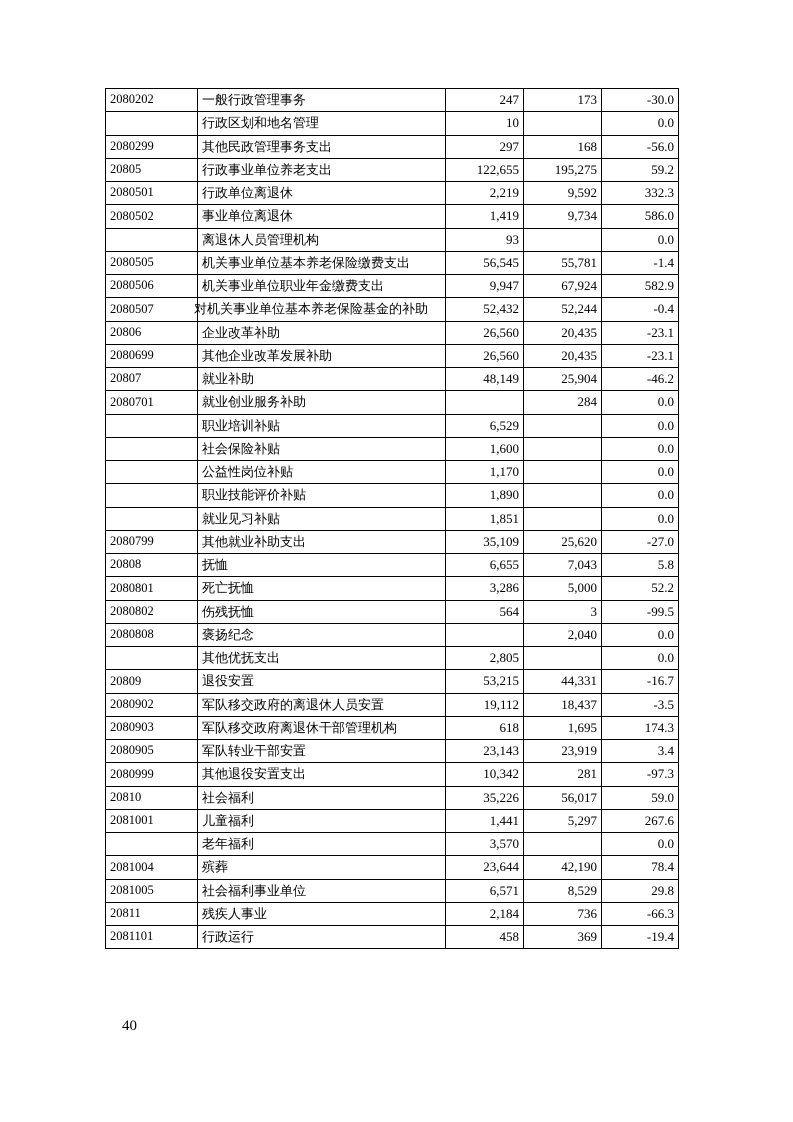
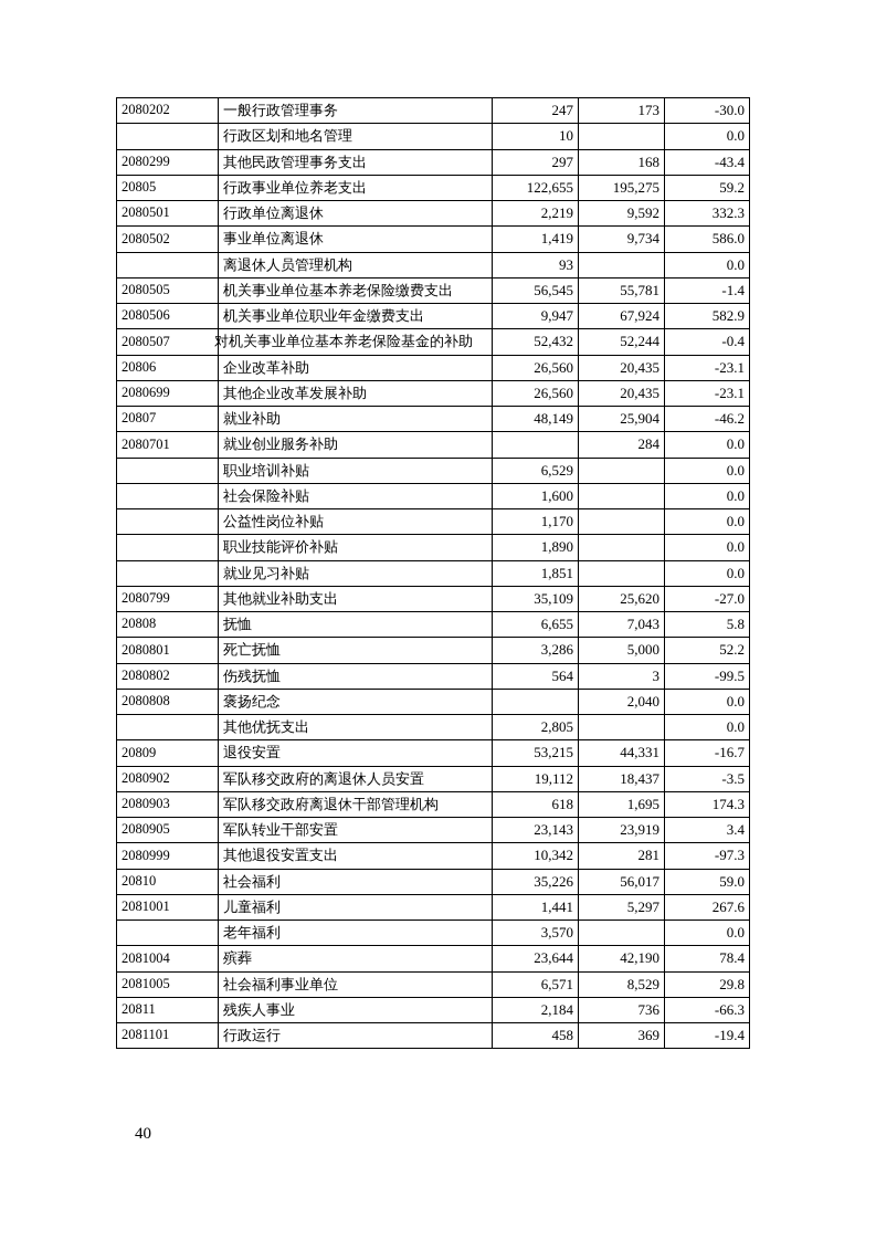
  2080202	一般行政管理事务	247	173	-30.0
  	行政区划和地名管理	10		0.0
- 2080299	其他民政管理事务支出	297	168	-56.0
+ 2080299	其他民政管理事务支出	297	168	-43.4
  20805	行政事业单位养老支出	122,655	195,275	59.2
  2080501	行政单位离退休	2,219	9,592	332.3
  2080502	事业单位离退休	1,419	9,734	586.0
  	离退休人员管理机构	93		0.0
  2080505	机关事业单位基本养老保险缴费支出	56,545	55,781	-1.4
  2080506	机关事业单位职业年金缴费支出	9,947	67,924	582.9
  2080507	对机关事业单位基本养老保险基金的补助	52,432	52,244	-0.4
  20806	企业改革补助	26,560	20,435	-23.1
  2080699	其他企业改革发展补助	26,560	20,435	-23.1
  20807	就业补助	48,149	25,904	-46.2
  2080701	就业创业服务补助		284	0.0
  	职业培训补贴	6,529		0.0
  	社会保险补贴	1,600		0.0
  	公益性岗位补贴	1,170		0.0
  	职业技能评价补贴	1,890		0.0
  	就业见习补贴	1,851		0.0
  2080799	其他就业补助支出	35,109	25,620	-27.0
  20808	抚恤	6,655	7,043	5.8
  2080801	死亡抚恤	3,286	5,000	52.2
  2080802	伤残抚恤	564	3	-99.5
  2080808	褒扬纪念		2,040	0.0
  	其他优抚支出	2,805		0.0
  20809	退役安置	53,215	44,331	-16.7
  2080902	军队移交政府的离退休人员安置	19,112	18,437	-3.5
  2080903	军队移交政府离退休干部管理机构	618	1,695	174.3
  2080905	军队转业干部安置	23,143	23,919	3.4
  2080999	其他退役安置支出	10,342	281	-97.3
  20810	社会福利	35,226	56,017	59.0
  2081001	儿童福利	1,441	5,297	267.6
  	老年福利	3,570		0.0
  2081004	殡葬	23,644	42,190	78.4
  2081005	社会福利事业单位	6,571	8,529	29.8
  20811	残疾人事业	2,184	736	-66.3
  2081101	行政运行	458	369	-19.4
  40
